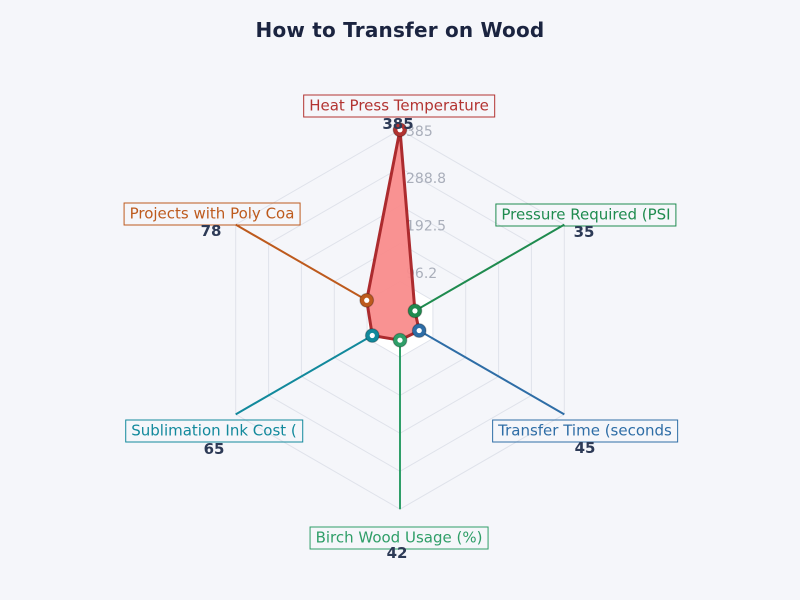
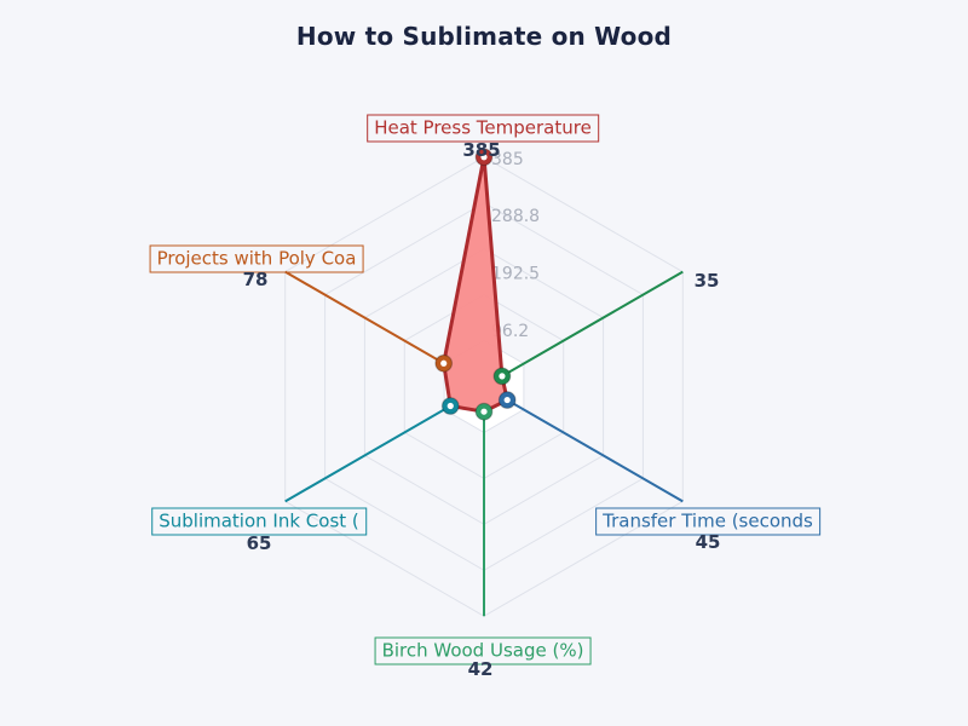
  6.2
  192.5
  288.8
  385
- How to Transfer on Wood
+ How to Sublimate on Wood
  Heat Press Temperature
  385
- Pressure Required (PSI
  35
  Transfer Time (seconds
  45
  Birch Wood Usage (%)
  42
  Sublimation Ink Cost (
  65
  Projects with Poly Coa
  78
